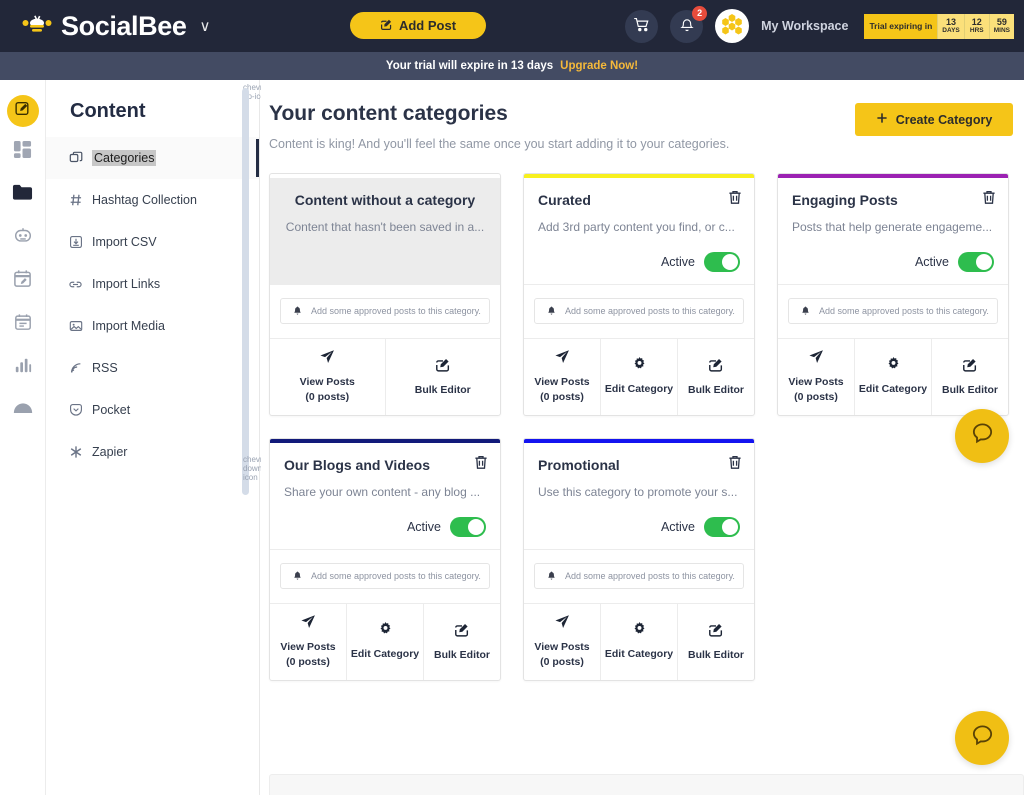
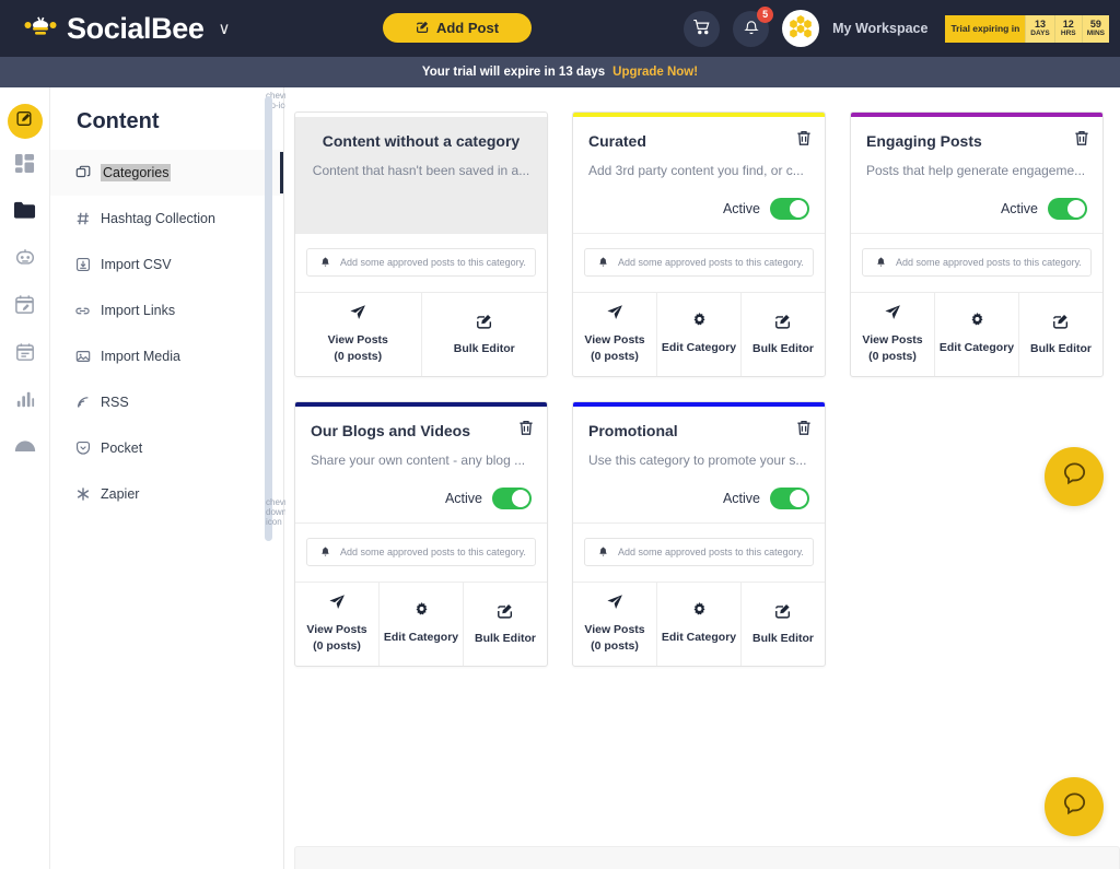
  SocialBee
  ∨
  Add Post
- 2
+ 5
  My Workspace
  Trial expiring in
  13
  12
  59
  Your trial will expire in 13 days
  Upgrade Now!
  Content
  Categories
  Hashtag Collection
  Import CSV
  Import Links
  Import Media
  RSS
  Pocket
  Zapier
  chevdownicon
- Your content categories
- Content is king! And you'll feel the same once you start adding it to your categories.
- Create Category
  Content without a category
  Content that hasn't been saved in a...
  Add some approved posts to this category.
  View Posts
  (0 posts)
  Bulk Editor
  Curated
  Add 3rd party content you find, or c...
  Active
  Add some approved posts to this category.
  View Posts
  (0 posts)
  Edit Category
  Bulk Editor
  Engaging Posts
  Posts that help generate engageme...
  Active
  Add some approved posts to this category.
  View Posts
  (0 posts)
  Edit Category
  Bulk Editor
  Our Blogs and Videos
  Share your own content - any blog ...
  Active
  Add some approved posts to this category.
  View Posts
  (0 posts)
  Edit Category
  Bulk Editor
  Promotional
  Use this category to promote your s...
  Active
  Add some approved posts to this category.
  View Posts
  (0 posts)
  Edit Category
  Bulk Editor
